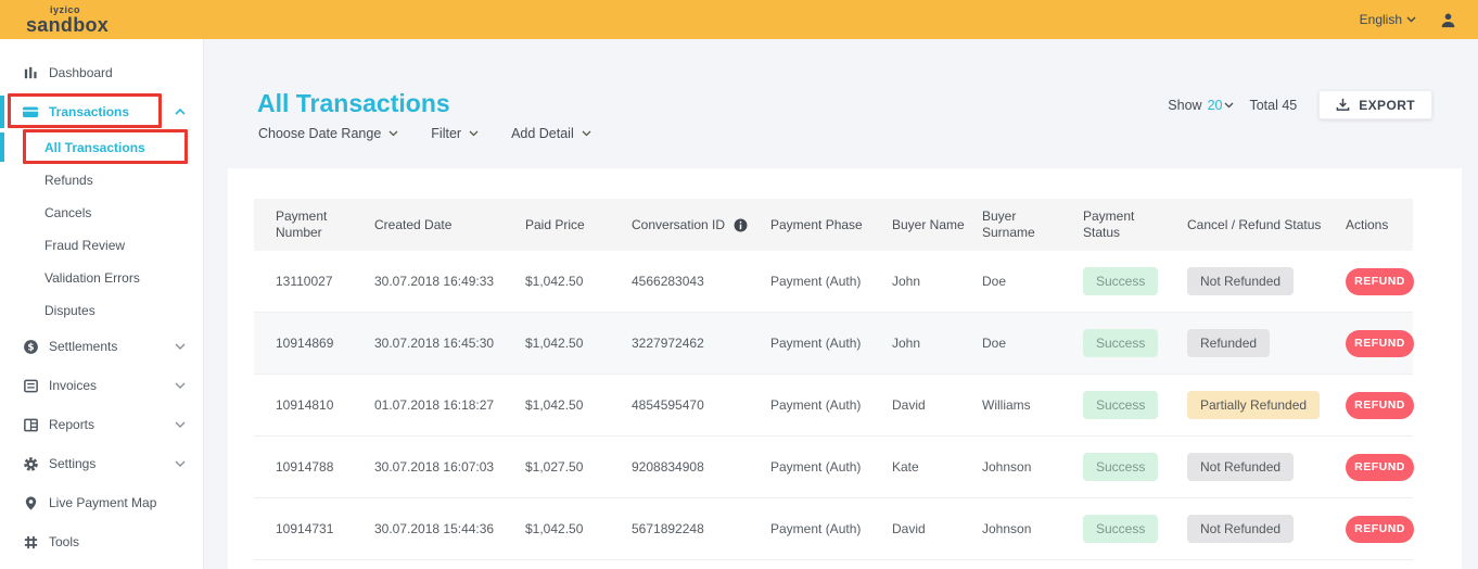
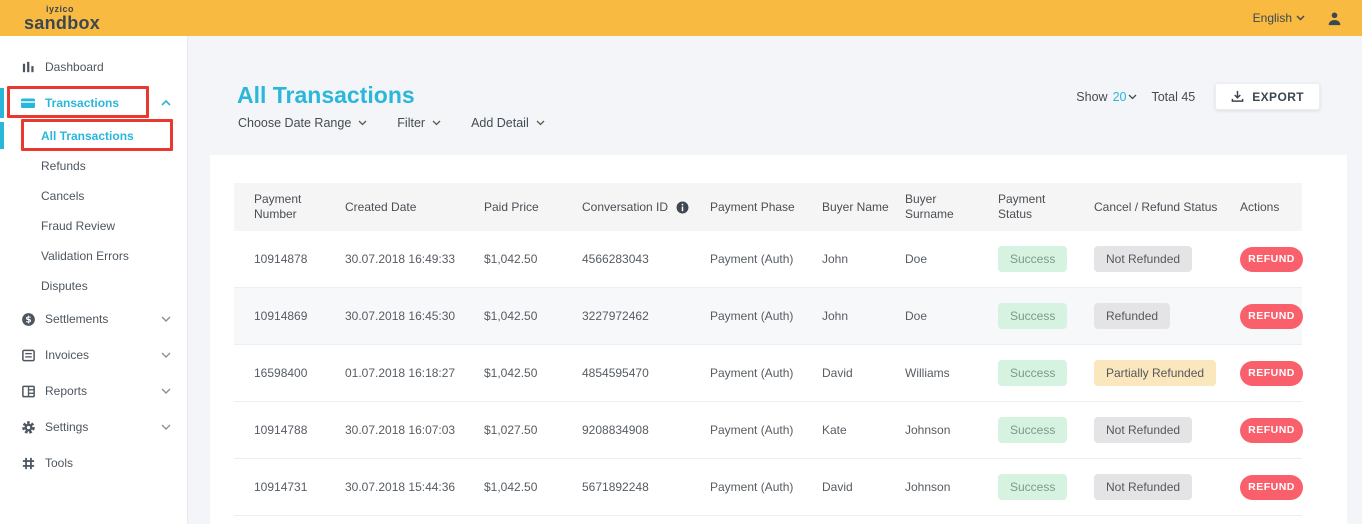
  iyzico
  sandbox
  English
  Dashboard
  Transactions
  All Transactions
  Refunds
  Cancels
  Fraud Review
  Validation Errors
  Disputes
  $
  Settlements
  Invoices
  Reports
  Settings
- Live Payment Map
  Tools
  All Transactions
  Choose Date Range
  Filter
  Add Detail
  Show
  20
  Total 45
  EXPORT
  Payment Number
  Created Date
  Paid Price
  Conversation ID
  Payment Phase
  Buyer Name
  Buyer Surname
  Payment Status
  Cancel / Refund Status
  Actions
- 13110027
+ 10914878
  30.07.2018 16:49:33
  $1,042.50
  4566283043
  Payment (Auth)
  John
  Doe
  Success
  Not Refunded
  REFUND
  10914869
  30.07.2018 16:45:30
  $1,042.50
  3227972462
  Payment (Auth)
  John
  Doe
  Success
  Refunded
  REFUND
- 10914810
+ 16598400
  01.07.2018 16:18:27
  $1,042.50
  4854595470
  Payment (Auth)
  David
  Williams
  Success
  Partially Refunded
  REFUND
  10914788
  30.07.2018 16:07:03
  $1,027.50
  9208834908
  Payment (Auth)
  Kate
  Johnson
  Success
  Not Refunded
  REFUND
  10914731
  30.07.2018 15:44:36
  $1,042.50
  5671892248
  Payment (Auth)
  David
  Johnson
  Success
  Not Refunded
  REFUND
